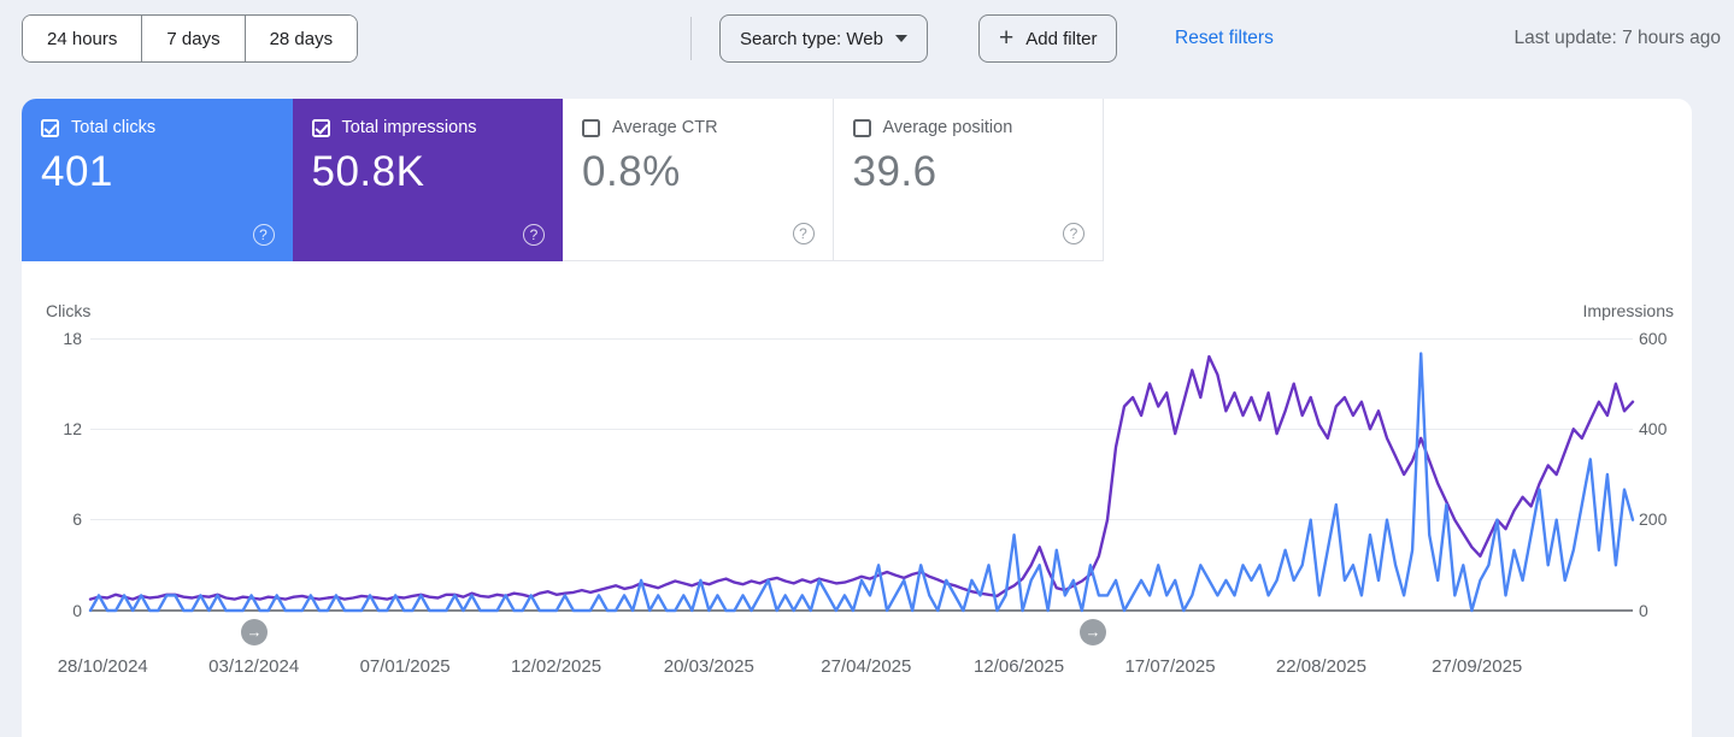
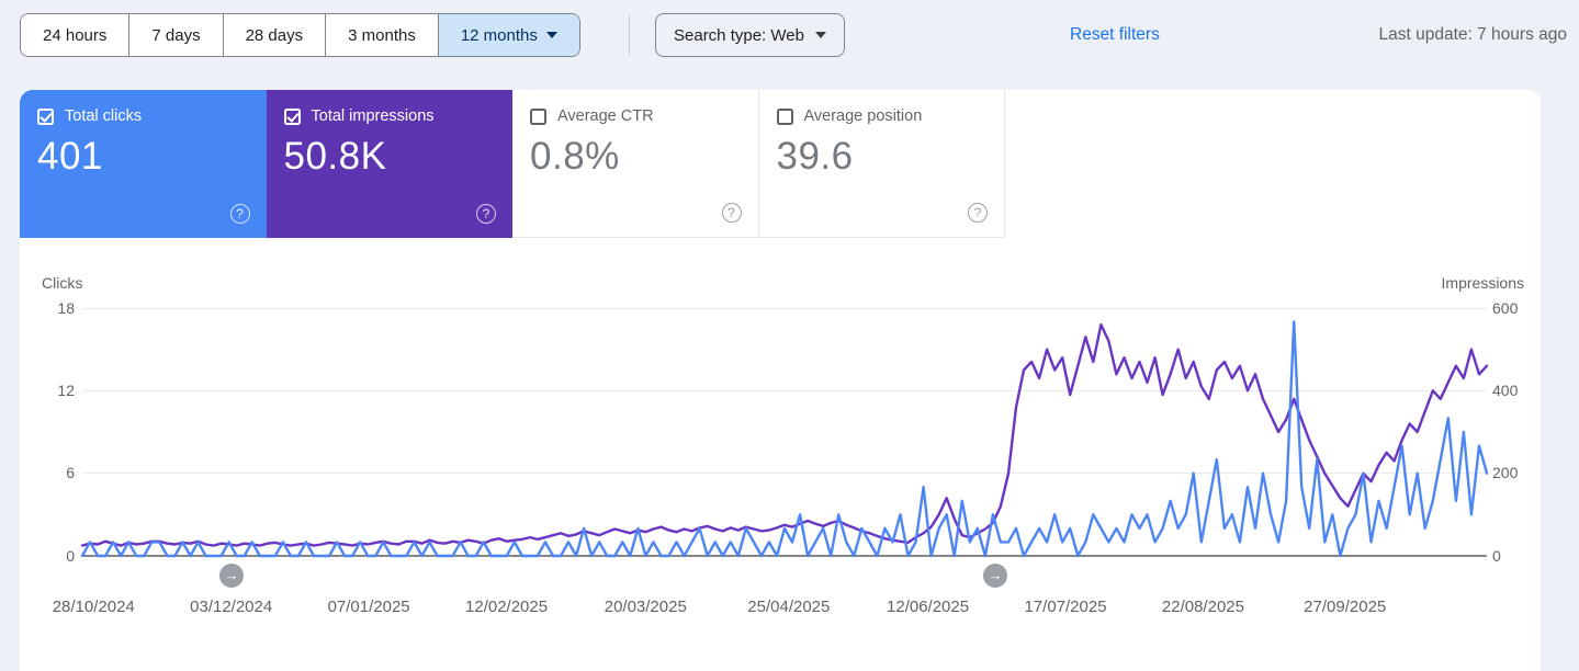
  24 hours
  7 days
  28 days
+ 3 months
+ 12 months
  Search type: Web
- +
- Add filter
  Reset filters
  Last update: 7 hours ago
  Total clicks
  401
  ?
  Total impressions
  50.8K
  ?
  Average CTR
  0.8%
  ?
  Average position
  39.6
  ?
  Clicks
  Impressions
  18
  12
  6
  0
  600
  400
  200
  0
  →
  →
  28/10/2024
  03/12/2024
  07/01/2025
  12/02/2025
  20/03/2025
- 27/04/2025
+ 25/04/2025
  12/06/2025
  17/07/2025
  22/08/2025
  27/09/2025
